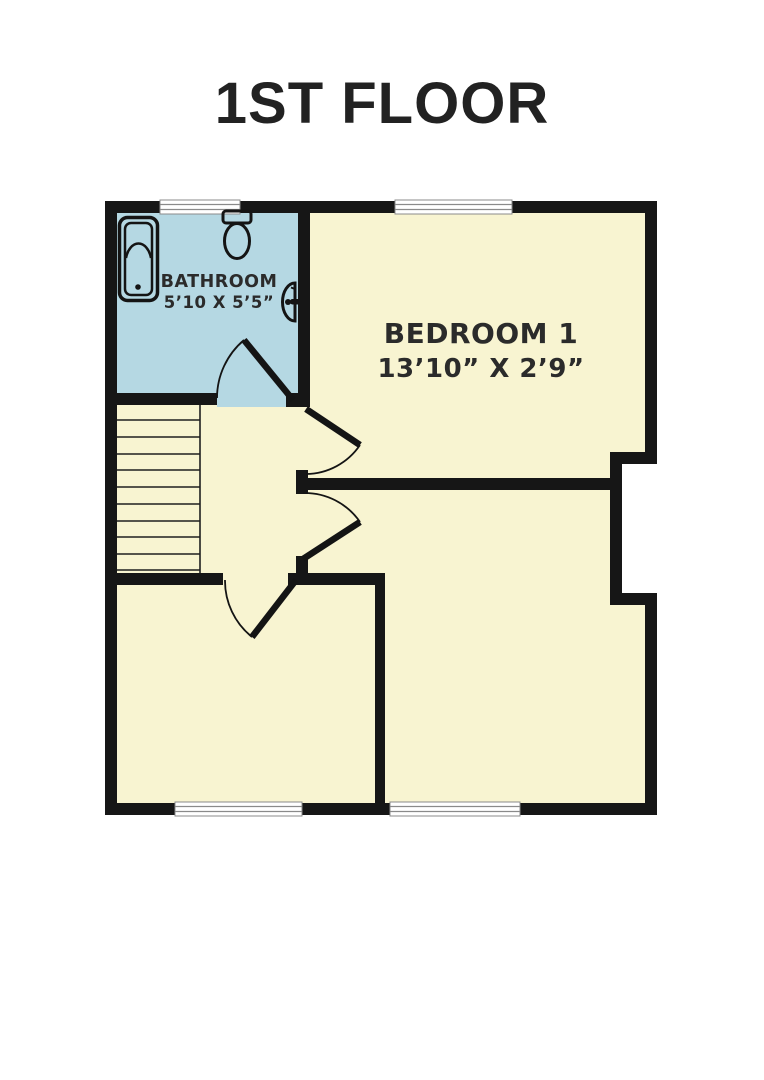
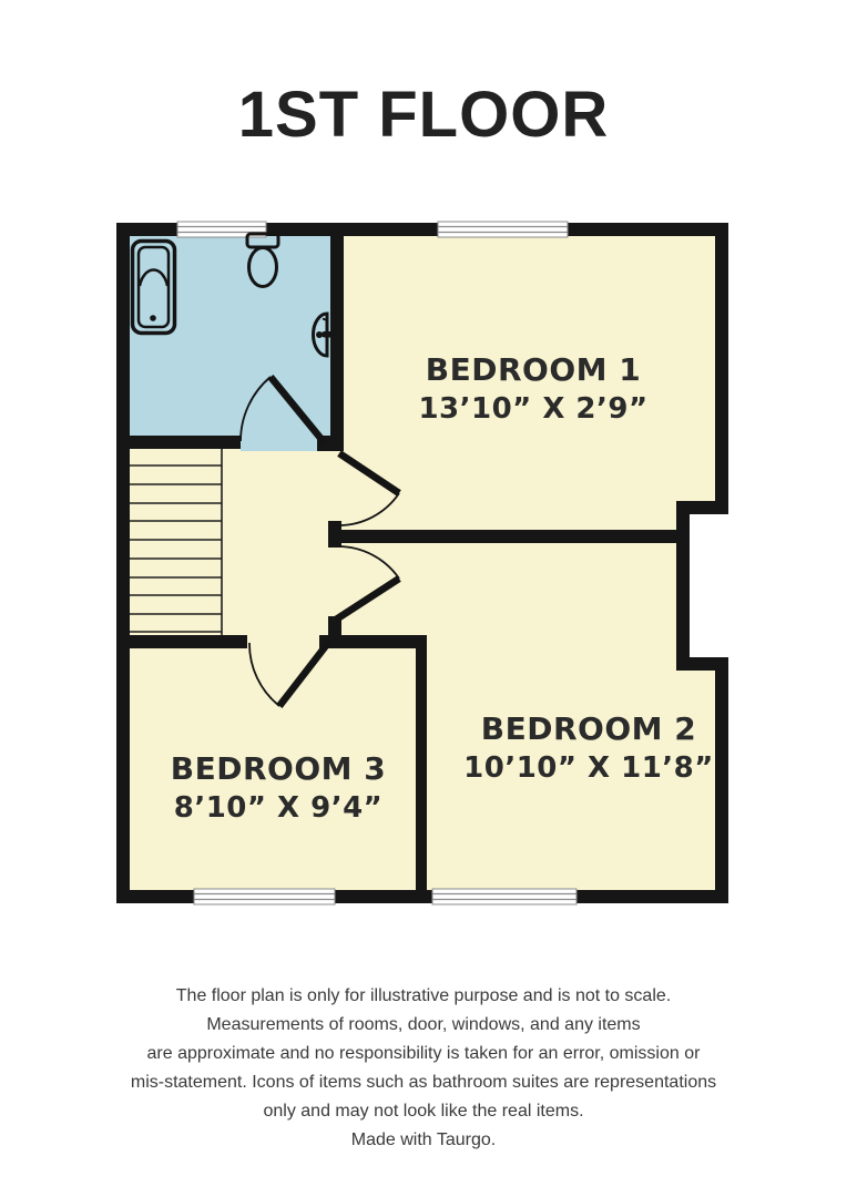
  1ST FLOOR
- BATHROOM
- 5’10 X 5’5”
  BEDROOM 1
  13’10” X 2’9”
+ BEDROOM 2
+ 10’10” X 11’8”
+ BEDROOM 3
+ 8’10” X 9’4”
+ The floor plan is only for illustrative purpose and is not to scale.
+ Measurements of rooms, door, windows, and any items
+ are approximate and no responsibility is taken for an error, omission or
+ mis-statement. Icons of items such as bathroom suites are representations
+ only and may not look like the real items.
+ Made with Taurgo.
